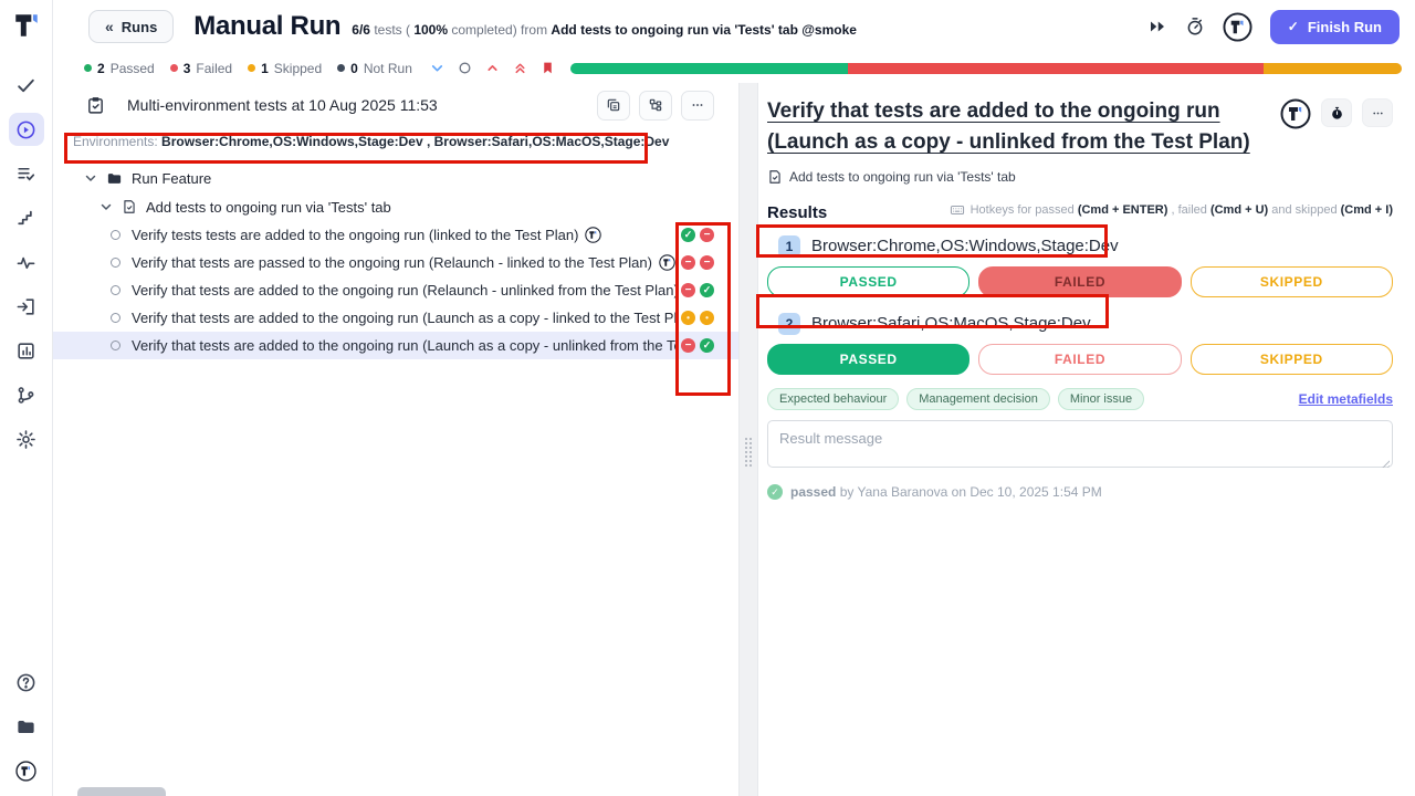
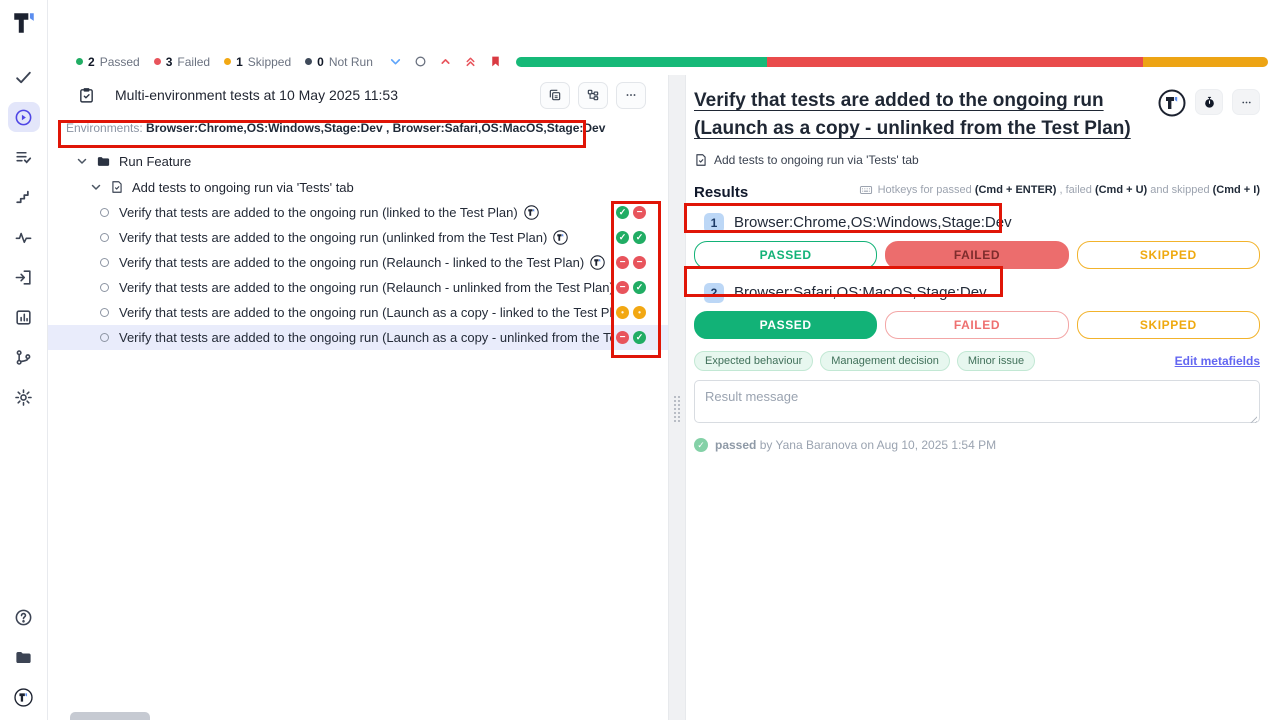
- «
- Runs
- Manual Run
- 6/6 tests ( 100% completed) from Add tests to ongoing run via 'Tests' tab @smoke
- ✓
- Finish Run
  2
  Passed
  3
  Failed
  1
  Skipped
  0
  Not Run
- Multi-environment tests at 10 Aug 2025 11:53
+ Multi-environment tests at 10 May 2025 11:53
  Environments: Browser:Chrome,OS:Windows,Stage:Dev , Browser:Safari,OS:MacOS,Stage:Dev
  Run Feature
  Add tests to ongoing run via 'Tests' tab
- Verify tests tests are added to the ongoing run (linked to the Test Plan)
+ Verify that tests are added to the ongoing run (linked to the Test Plan)
+ Verify that tests are added to the ongoing run (unlinked from the Test Plan)
- Verify that tests are passed to the ongoing run (Relaunch - linked to the Test Plan)
+ Verify that tests are added to the ongoing run (Relaunch - linked to the Test Plan)
  Verify that tests are added to the ongoing run (Relaunch - unlinked from the Test Plan)
  Verify that tests are added to the ongoing run (Launch as a copy - linked to the Test Pl
  Verify that tests are added to the ongoing run (Launch as a copy - unlinked from the T
  Verify that tests are added to the ongoing run (Launch as a copy - unlinked from the Test Plan)
  Add tests to ongoing run via 'Tests' tab
  Results
  Hotkeys for passed (Cmd + ENTER) , failed (Cmd + U) and skipped (Cmd + I)
  1
  Browser:Chrome,OS:Windows,Stage:Dev
  PASSED
  FAILED
  SKIPPED
  2
  Browser:Safari,OS:MacOS,Stage:Dev
  PASSED
  FAILED
  SKIPPED
  Expected behaviour
  Management decision
  Minor issue
  Edit metafields
  Result message
- passed by Yana Baranova on Dec 10, 2025 1:54 PM
+ passed by Yana Baranova on Aug 10, 2025 1:54 PM
